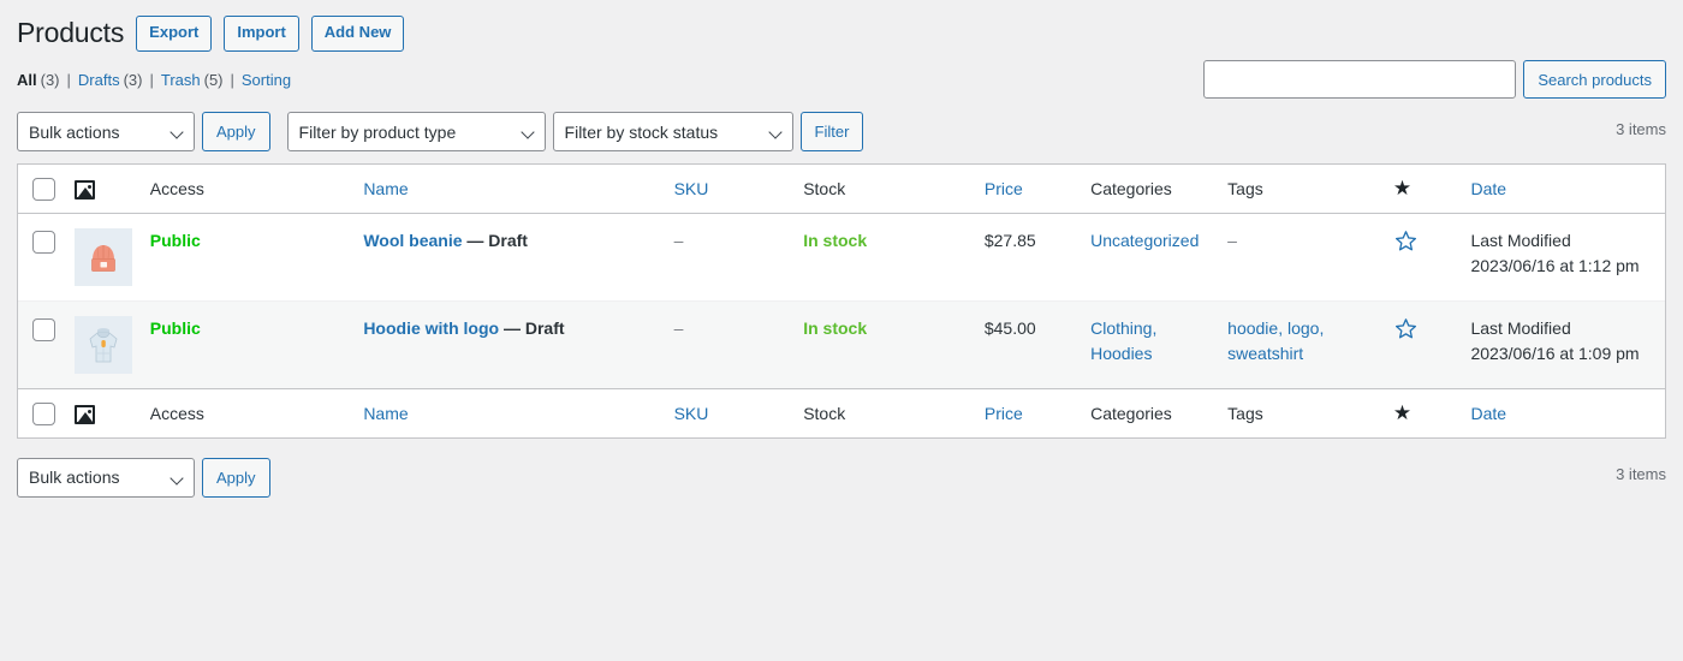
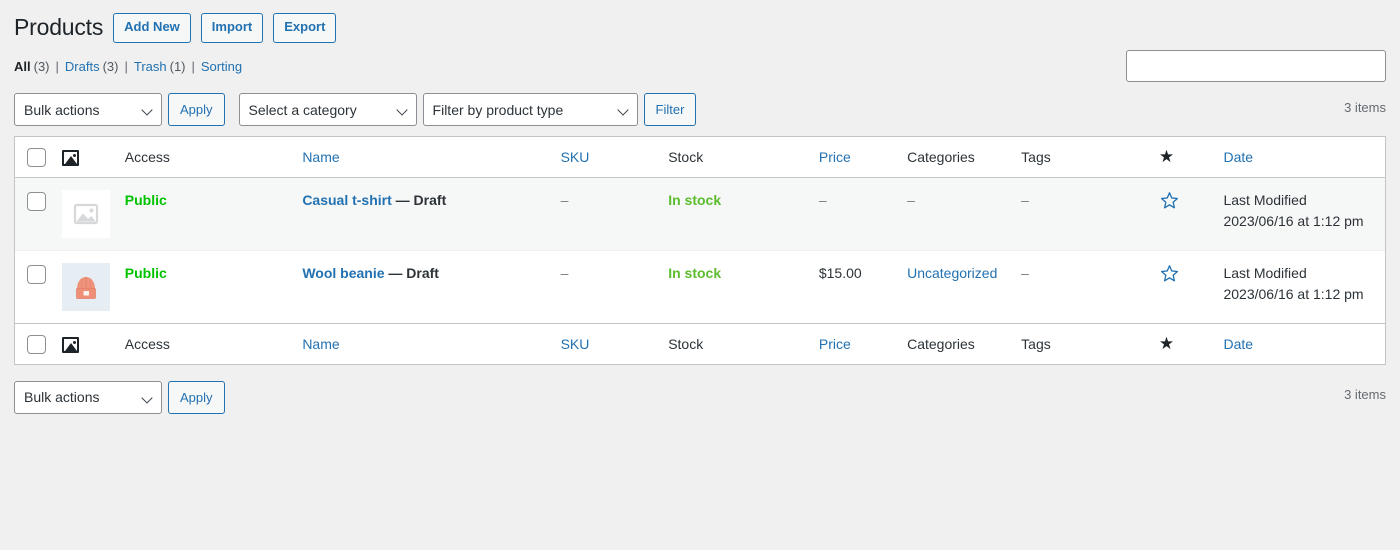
  Products
- Export
+ Add New
  Import
- Add New
+ Export
  All
  (3)
  |
  Drafts
  (3)
  |
  Trash
- (5)
+ (1)
  |
  Sorting
- Search products
  Bulk actions
  Apply
+ Select a category
  Filter by product type
- Filter by stock status
  Filter
  3 items
  		Access	Name	SKU	Stock	Price	Categories	Tags	★	Date
+ 		Public	Casual t-shirt — Draft	–	In stock	–	–	–		Last Modified 2023/06/16 at 1:12 pm
- 		Public	Wool beanie — Draft	–	In stock	$27.85	Uncategorized	–		Last Modified 2023/06/16 at 1:12 pm
+ 		Public	Wool beanie — Draft	–	In stock	$15.00	Uncategorized	–		Last Modified 2023/06/16 at 1:12 pm
- 		Public	Hoodie with logo — Draft	–	In stock	$45.00	Clothing, Hoodies	hoodie, logo, sweatshirt		Last Modified 2023/06/16 at 1:09 pm
  		Access	Name	SKU	Stock	Price	Categories	Tags	★	Date
  Bulk actions
  Apply
  3 items
